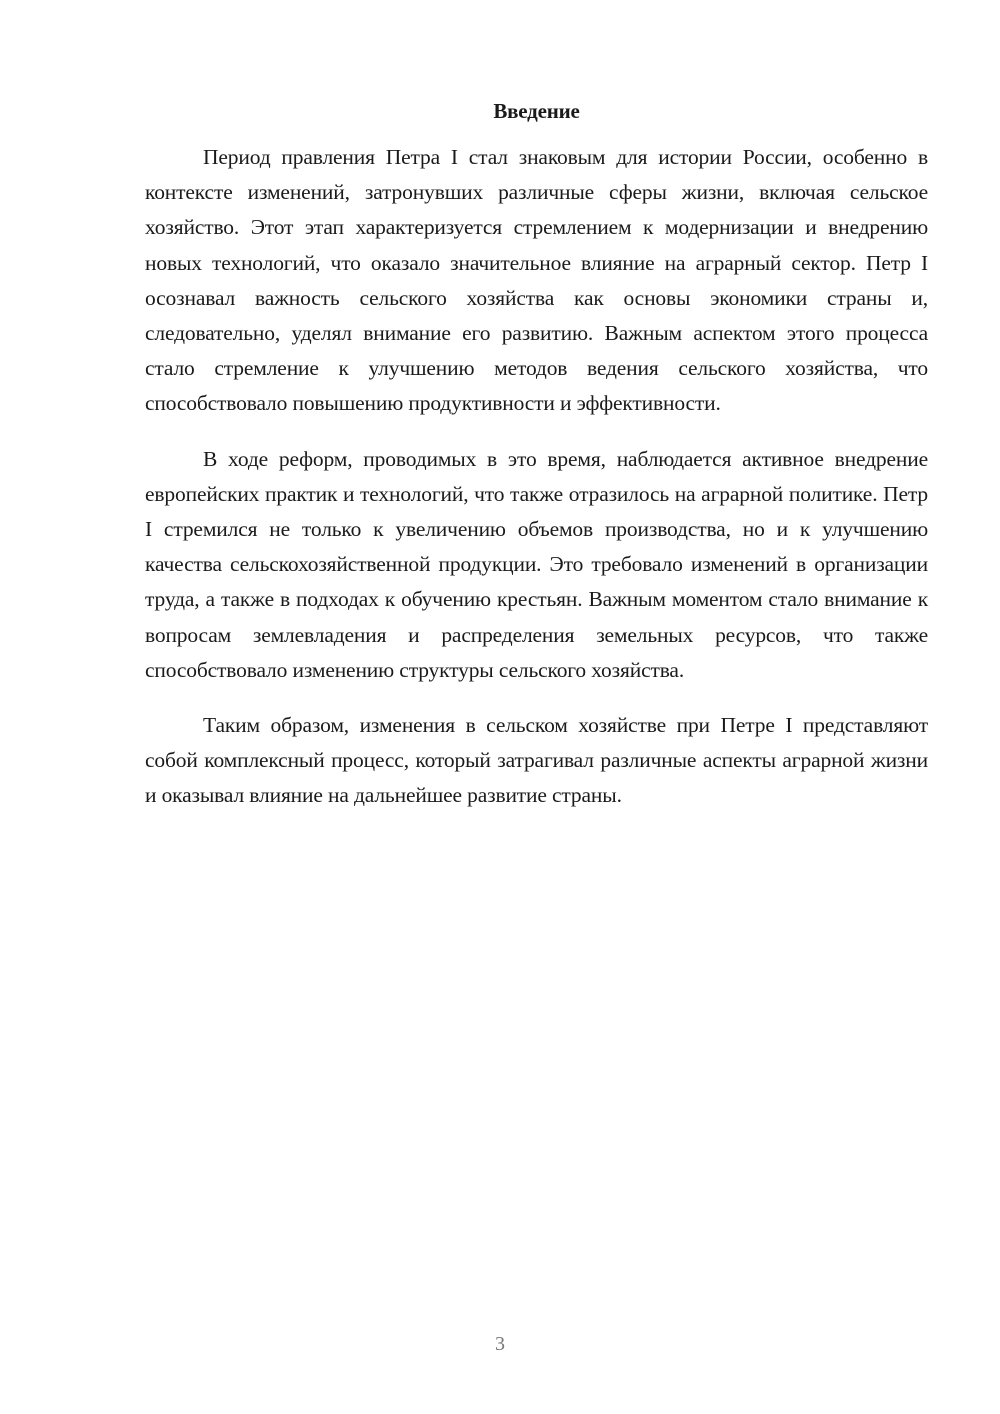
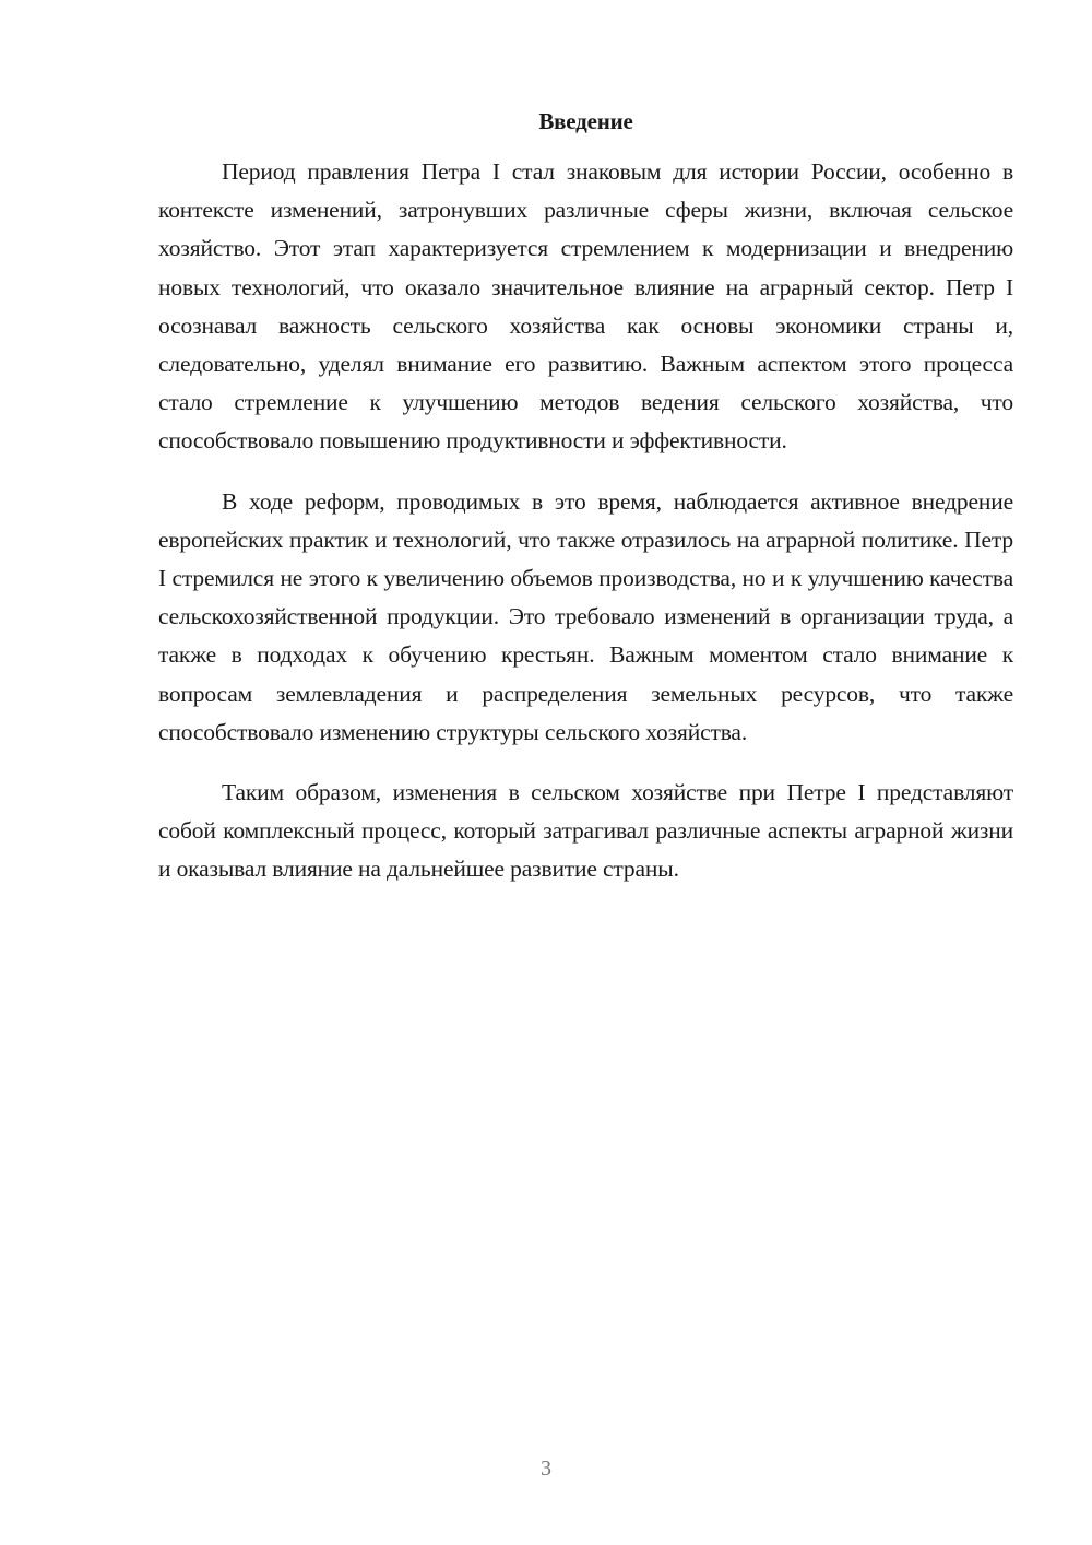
  Введение
  Период правления Петра I стал знаковым для истории России, особенно в контексте изменений, затронувших различные сферы жизни, включая сельское хозяйство. Этот этап характеризуется стремлением к модернизации и внедрению новых технологий, что оказало значительное влияние на аграрный сектор. Петр I осознавал важность сельского хозяйства как основы экономики страны и, следовательно, уделял внимание его развитию. Важным аспектом этого процесса стало стремление к улучшению методов ведения сельского хозяйства, что способствовало повышению продуктивности и эффективности.
- В ходе реформ, проводимых в это время, наблюдается активное внедрение европейских практик и технологий, что также отразилось на аграрной политике. Петр I стремился не только к увеличению объемов производства, но и к улучшению качества сельскохозяйственной продукции. Это требовало изменений в организации труда, а также в подходах к обучению крестьян. Важным моментом стало внимание к вопросам землевладения и распределения земельных ресурсов, что также способствовало изменению структуры сельского хозяйства.
+ В ходе реформ, проводимых в это время, наблюдается активное внедрение европейских практик и технологий, что также отразилось на аграрной политике. Петр I стремился не этого к увеличению объемов производства, но и к улучшению качества сельскохозяйственной продукции. Это требовало изменений в организации труда, а также в подходах к обучению крестьян. Важным моментом стало внимание к вопросам землевладения и распределения земельных ресурсов, что также способствовало изменению структуры сельского хозяйства.
  Таким образом, изменения в сельском хозяйстве при Петре I представляют собой комплексный процесс, который затрагивал различные аспекты аграрной жизни и оказывал влияние на дальнейшее развитие страны.
  3
